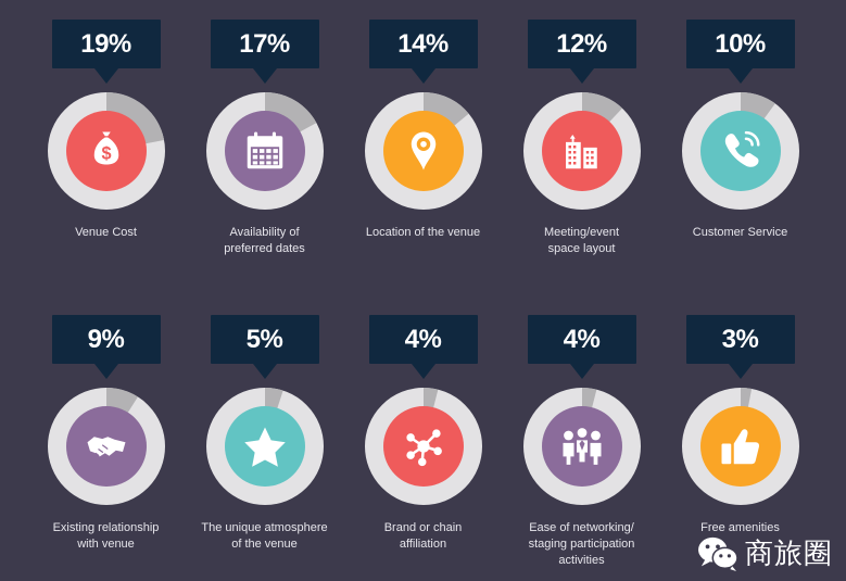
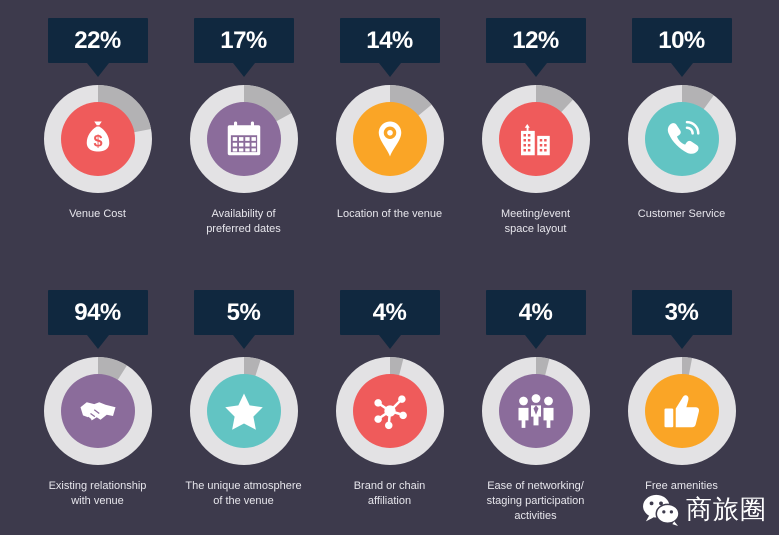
- 19%
+ 22%
  $
  Venue Cost
  17%
  Availability of
  preferred dates
  14%
  Location of the venue
  12%
  Meeting/event
  space layout
  10%
  Customer Service
- 9%
+ 94%
  Existing relationship
  with venue
  5%
  The unique atmosphere
  of the venue
  4%
  Brand or chain
  affiliation
  4%
  Ease of networking/
  staging participation
  activities
  3%
  Free amenities
  商旅圈
